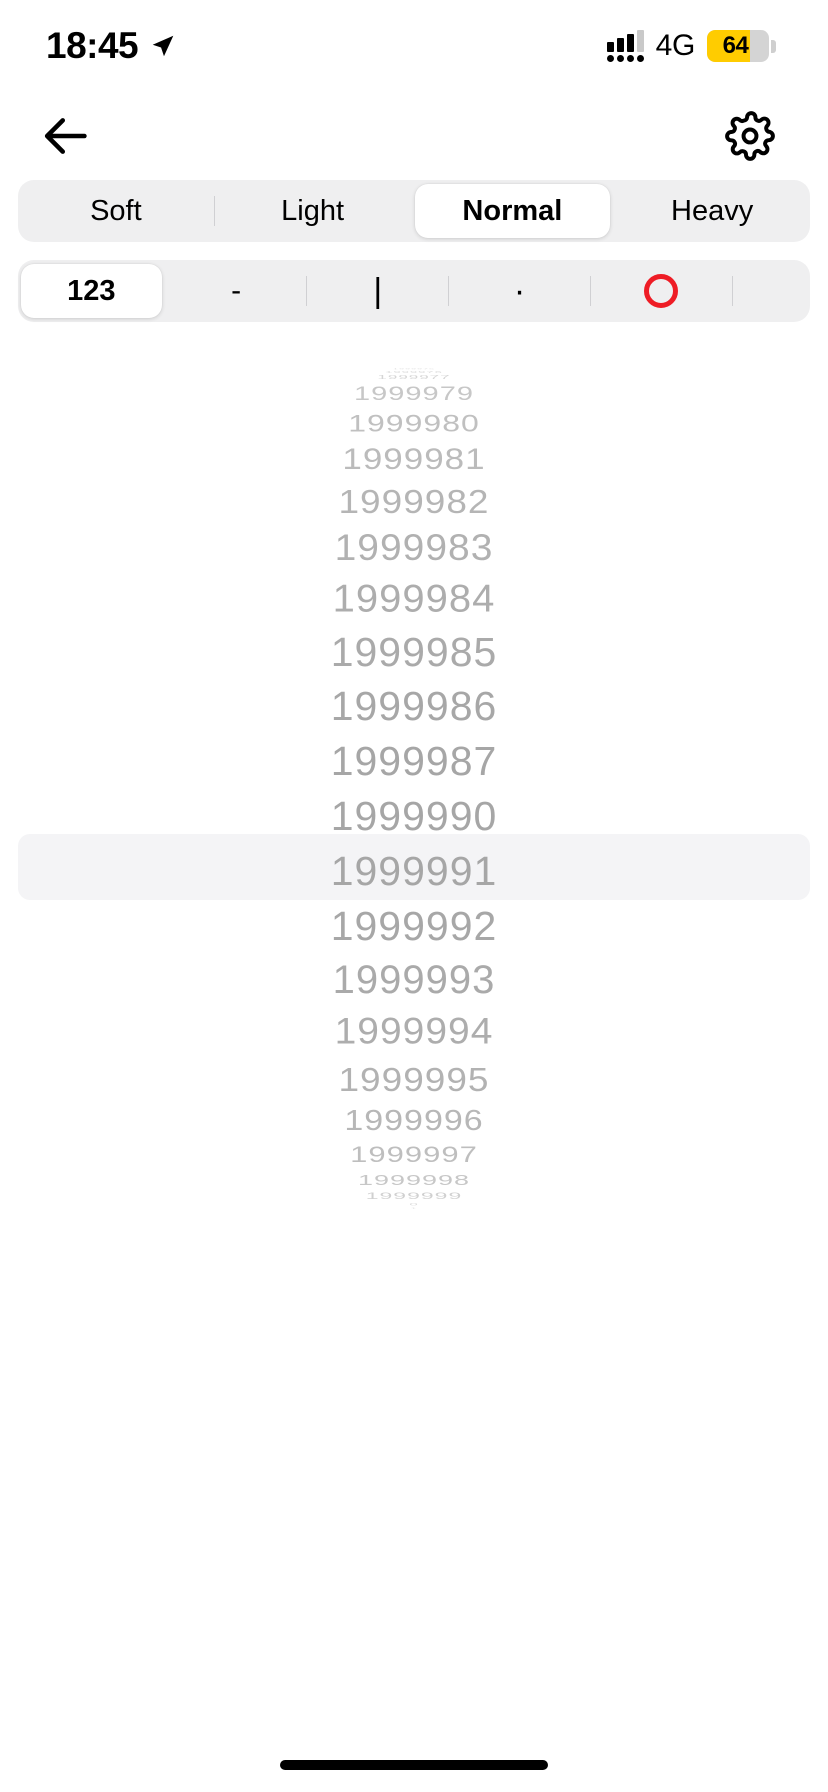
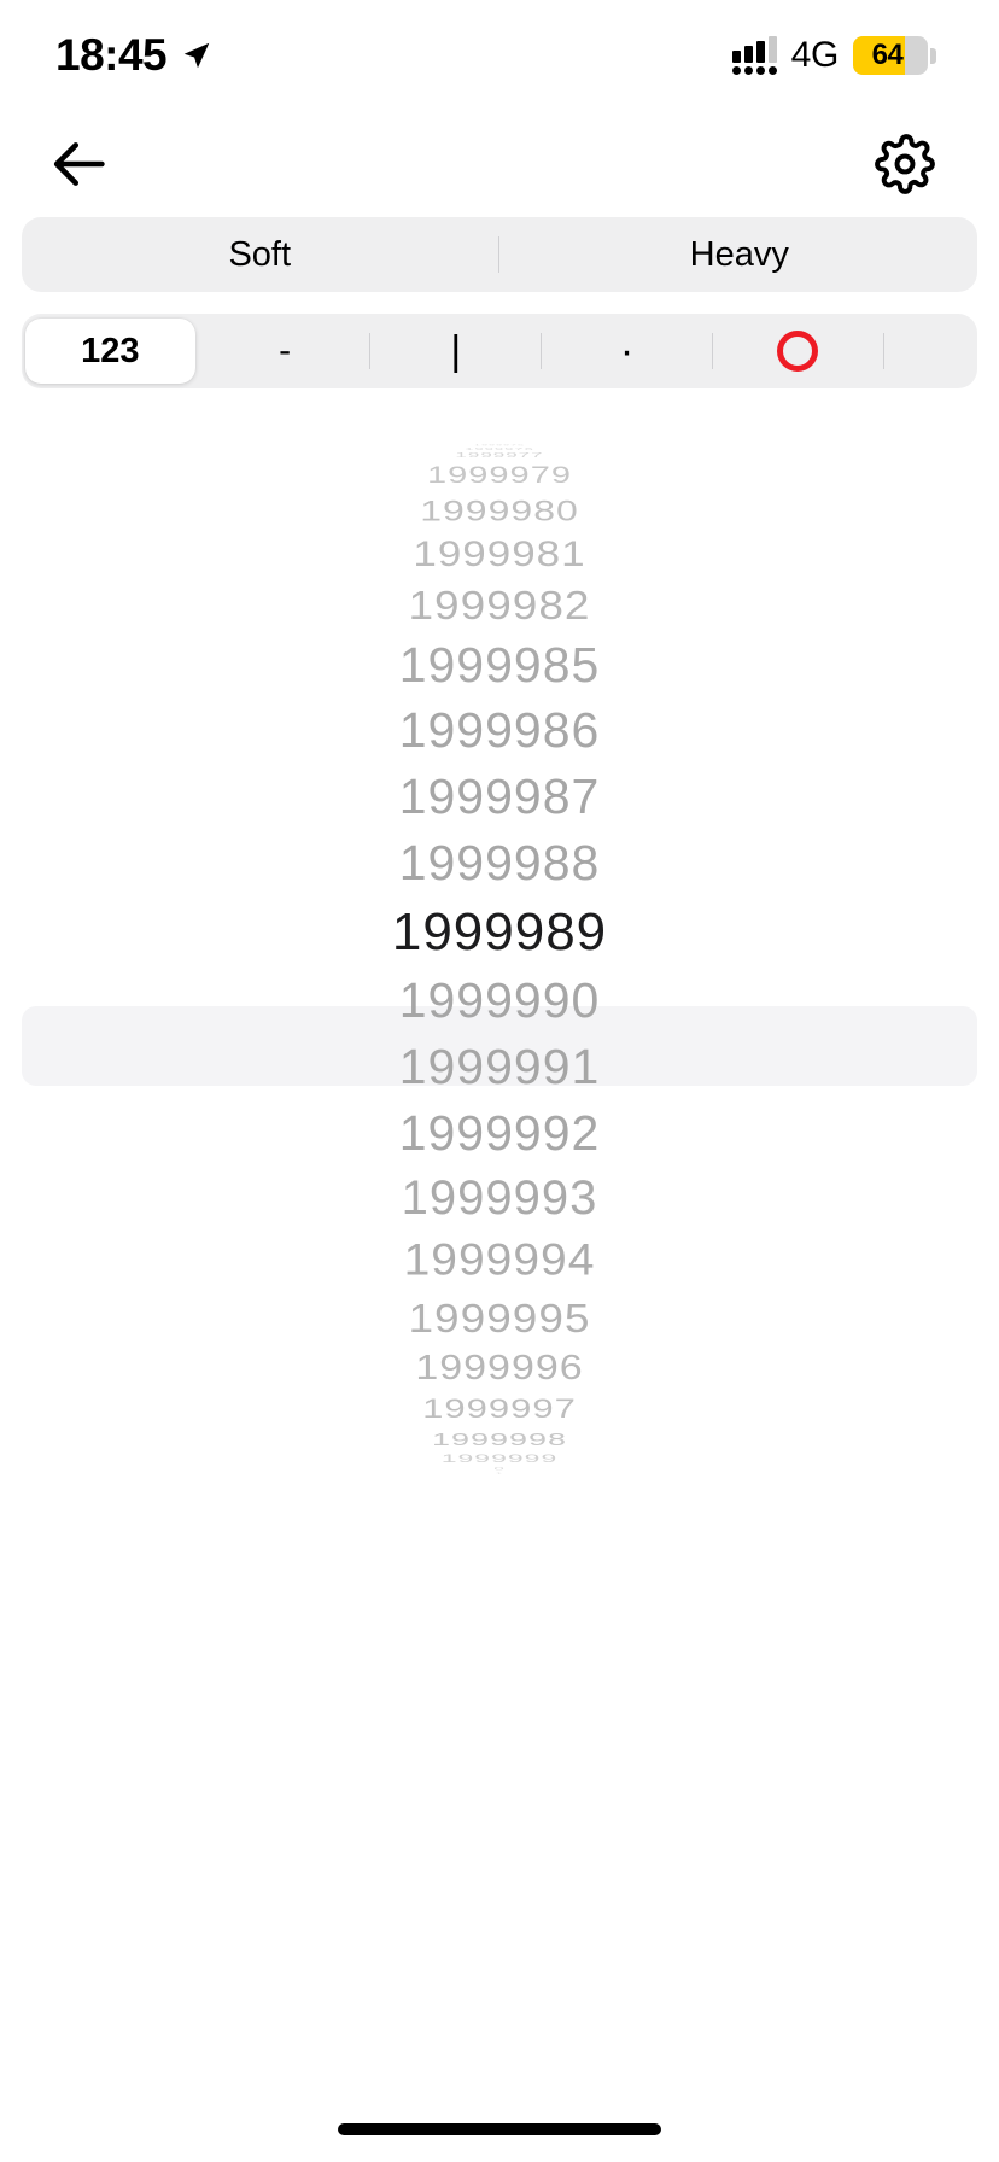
  18:45
  4G
  64
  Soft
- Light
- Normal
  Heavy
  123
  -
  |
  ·
  1999979
  1999980
  1999981
  1999982
- 1999983
- 1999984
  1999985
  1999986
  1999987
+ 1999988
+ 1999989
  1999990
  1999991
  1999992
  1999993
  1999994
  1999995
  1999996
  1999997
  1999998
  1999999
